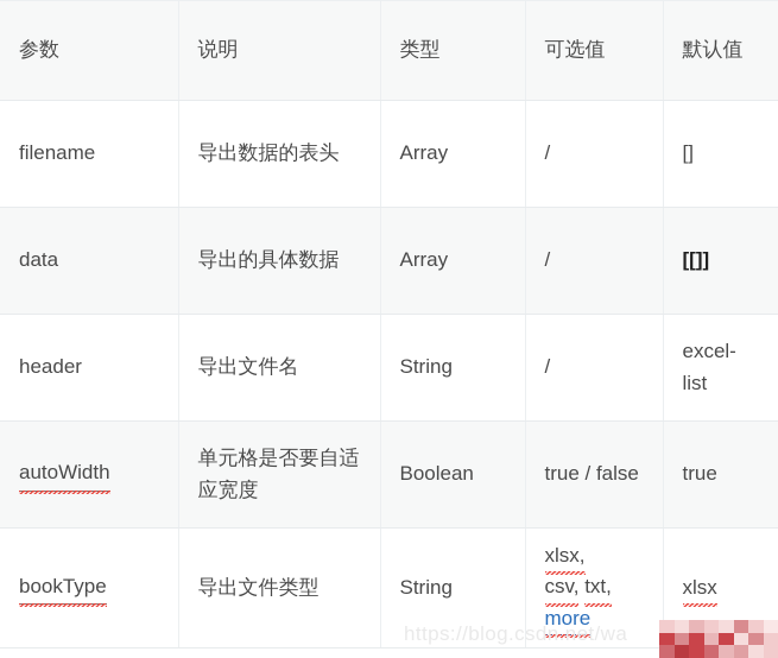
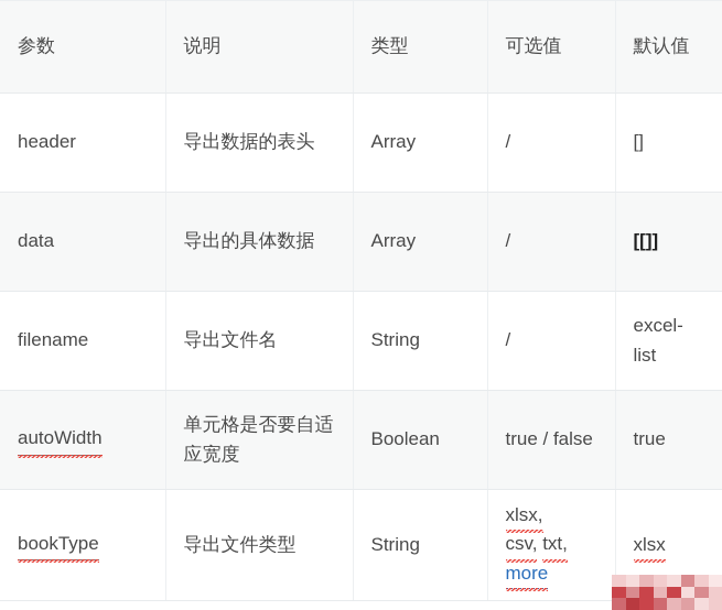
  参数	说明	类型	可选值	默认值
- filename	导出数据的表头	Array	/	[]
+ header	导出数据的表头	Array	/	[]
  data	导出的具体数据	Array	/	[[]]
- header	导出文件名	String	/	excel-list
+ filename	导出文件名	String	/	excel-list
  autoWidth	单元格是否要自适应宽度	Boolean	true / false	true
  bookType	导出文件类型	String	xlsx, csv, txt, more	xlsx
- https://blog.csdn.net/wa
